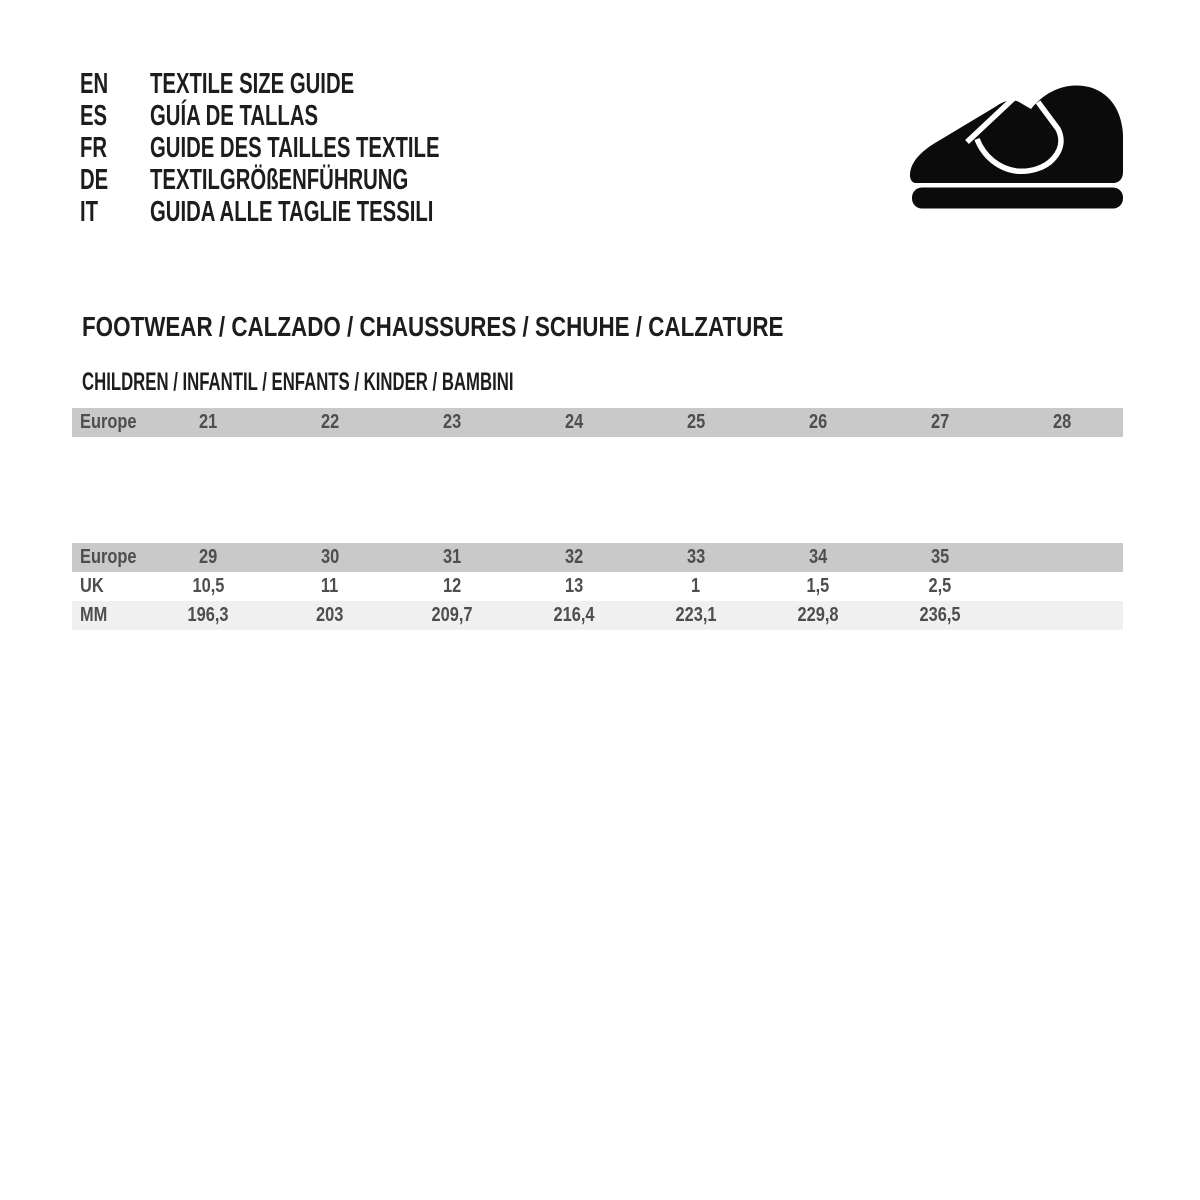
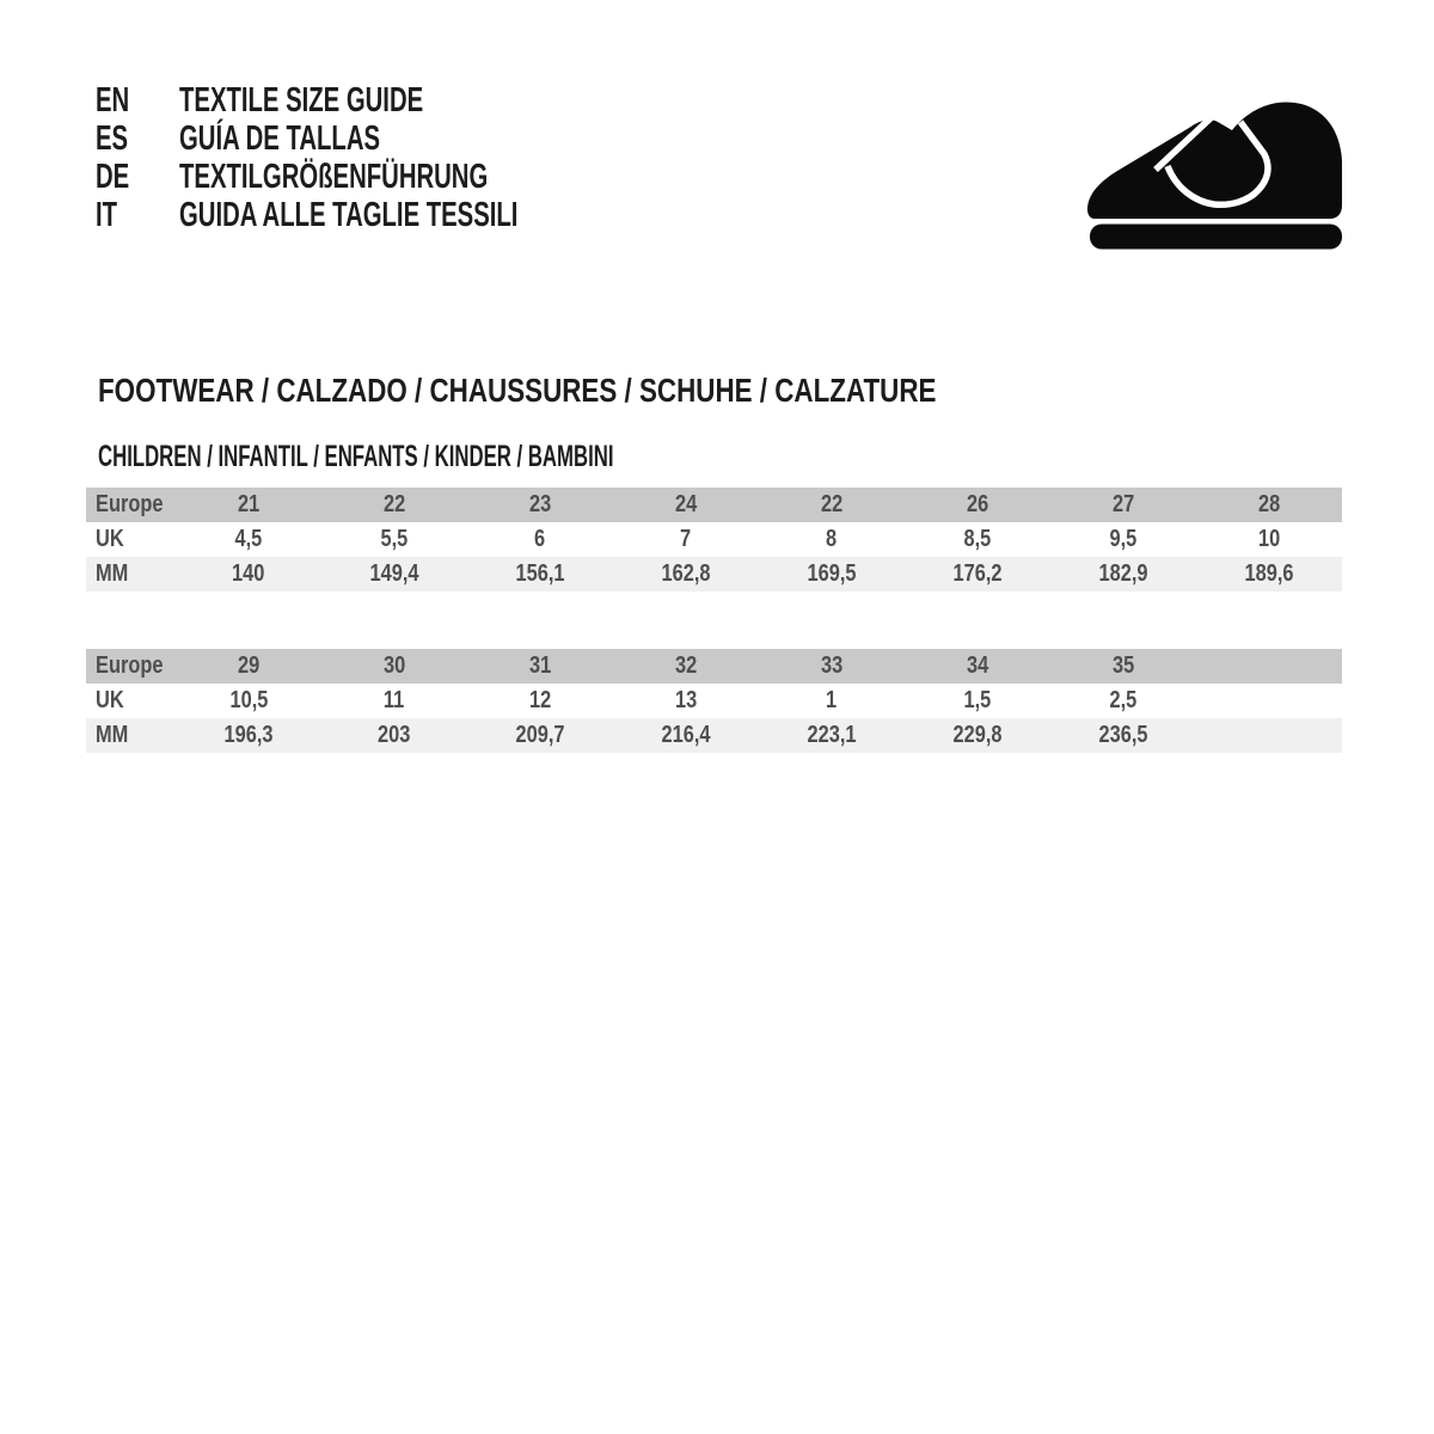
  EN
  TEXTILE SIZE GUIDE
  ES
  GUÍA DE TALLAS
- FR
- GUIDE DES TAILLES TEXTILE
  DE
  TEXTILGRÖßENFÜHRUNG
  IT
  GUIDA ALLE TAGLIE TESSILI
  FOOTWEAR / CALZADO / CHAUSSURES / SCHUHE / CALZATURE
  CHILDREN / INFANTIL / ENFANTS / KINDER / BAMBINI
- Europe	21	22	23	24	25	26	27	28
+ Europe	21	22	23	24	22	26	27	28
+ UK	4,5	5,5	6	7	8	8,5	9,5	10
+ MM	140	149,4	156,1	162,8	169,5	176,2	182,9	189,6
  Europe	29	30	31	32	33	34	35
  UK	10,5	11	12	13	1	1,5	2,5
  MM	196,3	203	209,7	216,4	223,1	229,8	236,5
